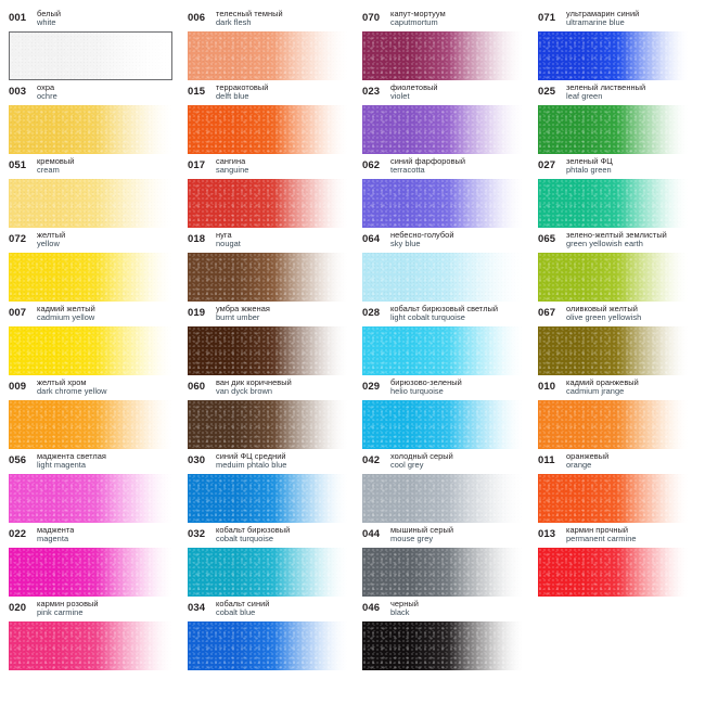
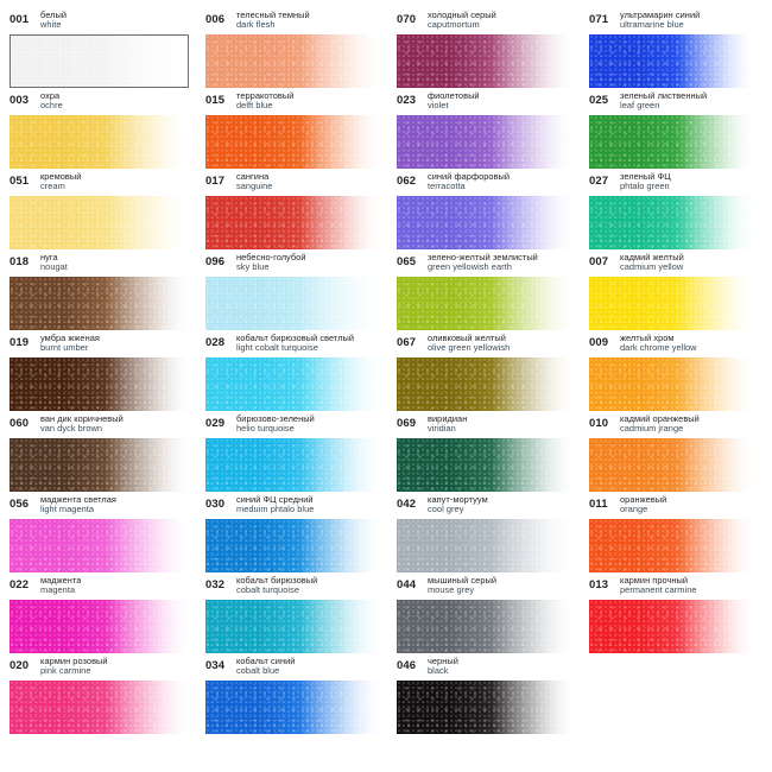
  001
  белый
  white
  006
  телесный темный
  dark flesh
  070
- капут-мортуум
+ холодный серый
  caputmortum
  071
  ультрамарин синий
  ultramarine blue
  003
  охра
  ochre
  015
  терракотовый
  delft blue
  023
  фиолетовый
  violet
  025
  зеленый лиственный
  leaf green
  051
  кремовый
  cream
  017
  сангина
  sanguine
  062
  синий фарфоровый
  terracotta
  027
  зеленый ФЦ
  phtalo green
- 072
- желтый
- yellow
  018
  нуга
  nougat
- 064
+ 096
  небесно-голубой
  sky blue
  065
  зелено-желтый землистый
  green yellowish earth
  007
  кадмий желтый
  cadmium yellow
  019
  умбра жженая
  burnt umber
  028
  кобальт бирюзовый светлый
  light cobalt turquoise
  067
  оливковый желтый
  olive green yellowish
  009
  желтый хром
  dark chrome yellow
  060
  ван дик коричневый
  van dyck brown
  029
  бирюзово-зеленый
  helio turquoise
+ 069
+ виридиан
+ viridian
  010
  кадмий оранжевый
  cadmium jrange
  056
  маджента светлая
  light magenta
  030
  синий ФЦ средний
  meduim phtalo blue
  042
- холодный серый
+ капут-мортуум
  cool grey
  011
  оранжевый
  orange
  022
  маджента
  magenta
  032
  кобальт бирюзовый
  cobalt turquoise
  044
  мышиный серый
  mouse grey
  013
  кармин прочный
  permanent carmine
  020
  кармин розовый
  pink carmine
  034
  кобальт синий
  cobalt blue
  046
  черный
  black
